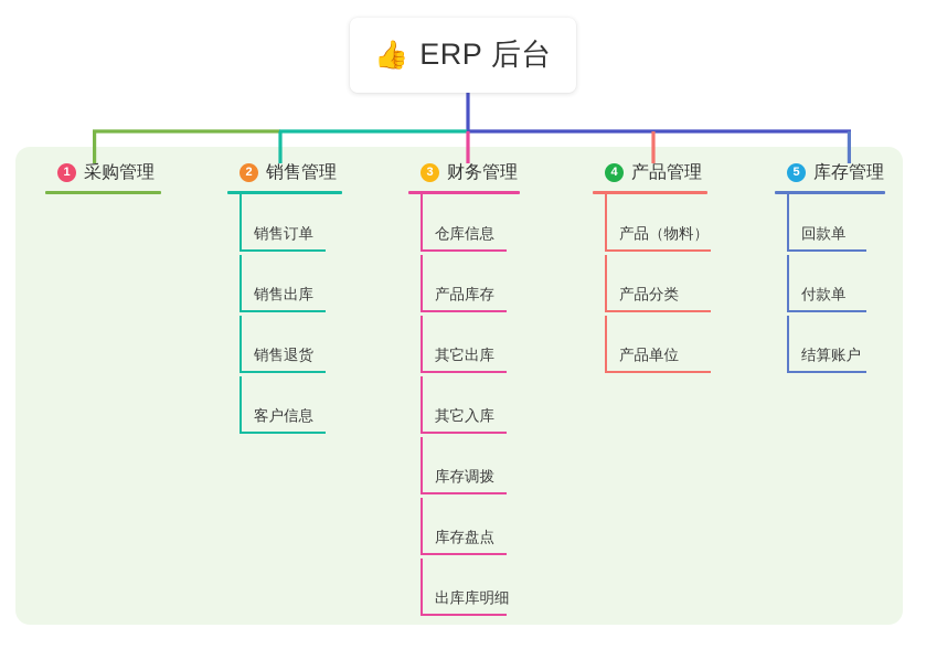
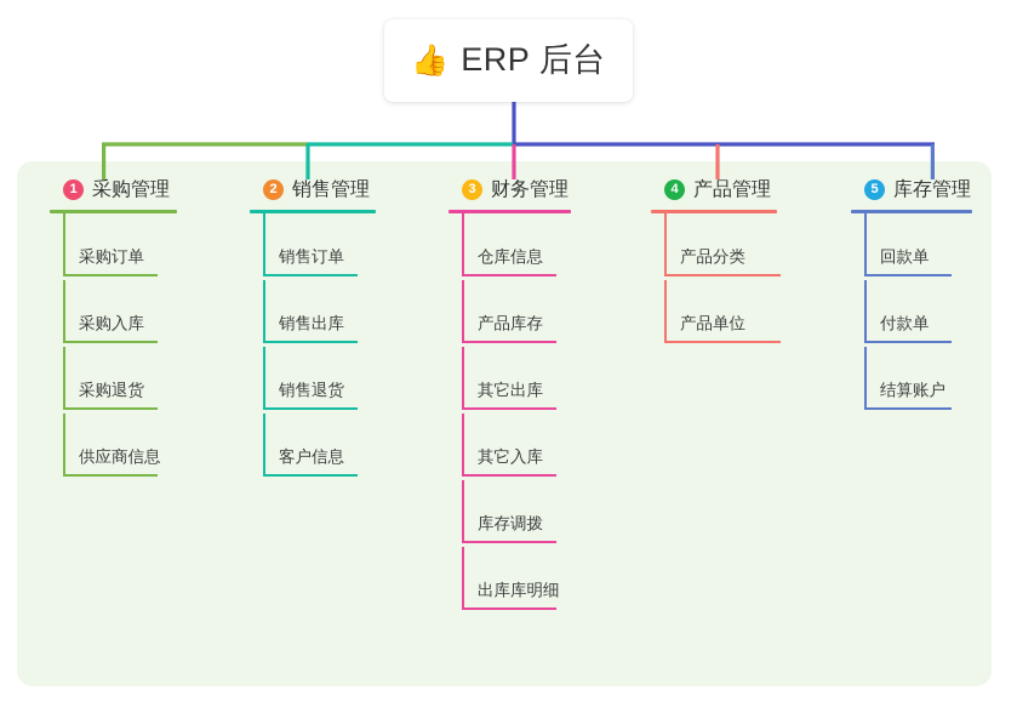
  1
  采购管理
+ 采购订单
+ 采购入库
+ 采购退货
+ 供应商信息
  2
  销售管理
  销售订单
  销售出库
  销售退货
  客户信息
  3
  财务管理
  仓库信息
  产品库存
  其它出库
  其它入库
  库存调拨
- 库存盘点
  出库库明细
  4
  产品管理
- 产品（物料）
  产品分类
  产品单位
  5
  库存管理
  回款单
  付款单
  结算账户
  👍
  ERP 后台
